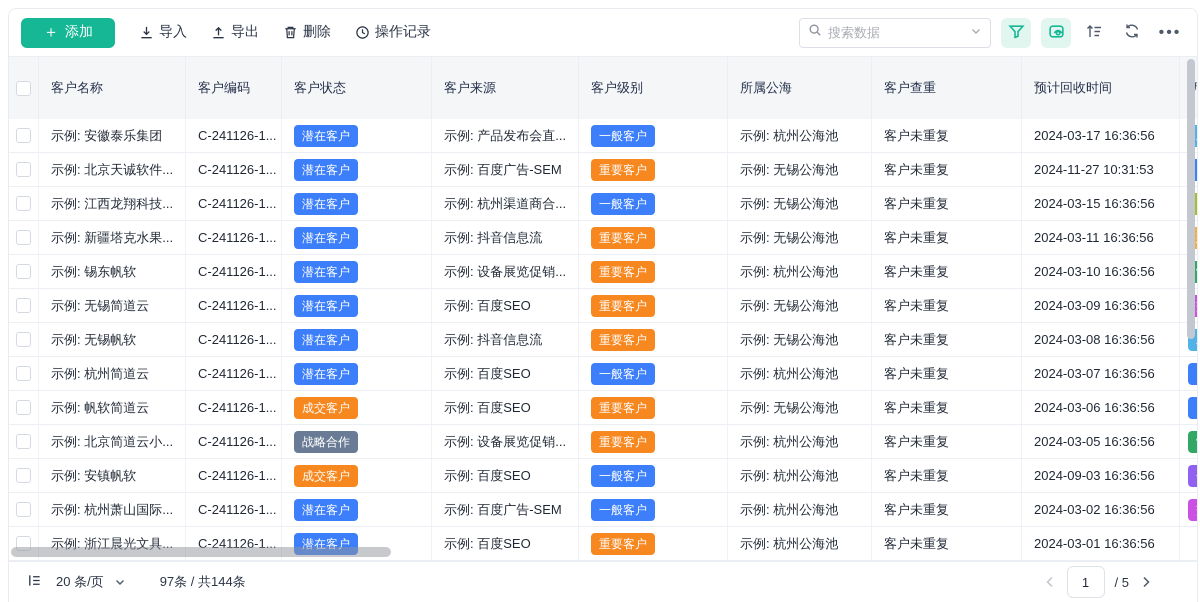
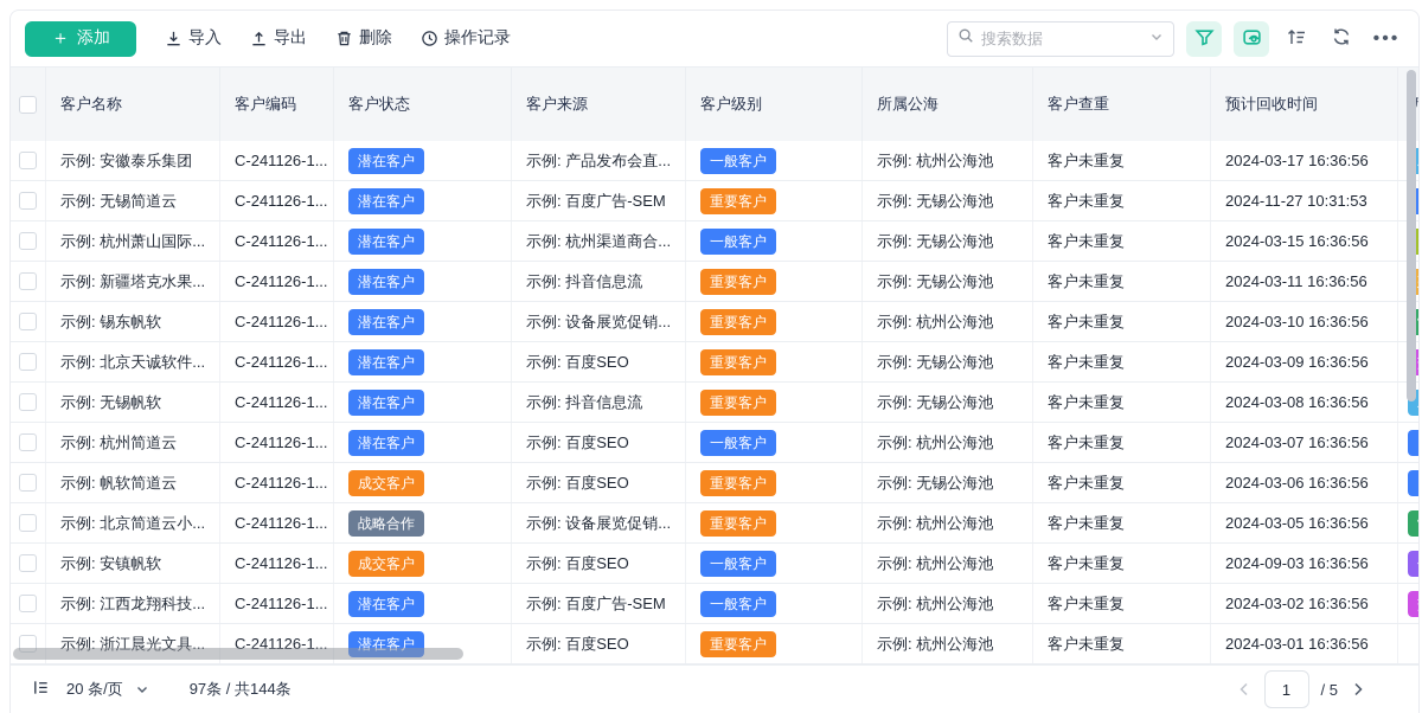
  ＋
  添加
  导入
  导出
  删除
  操作记录
  搜索数据
  •••
  客户名称
  客户编码
  客户状态
  客户来源
  客户级别
  所属公海
  客户查重
  预计回收时间
  示例: 安徽泰乐集团
  C-241126-1...
  潜在客户
  示例: 产品发布会直...
  一般客户
  示例: 杭州公海池
  客户未重复
  2024-03-17 16:36:56
- 示例: 北京天诚软件...
+ 示例: 无锡简道云
  C-241126-1...
  潜在客户
  示例: 百度广告-SEM
  重要客户
  示例: 无锡公海池
  客户未重复
  2024-11-27 10:31:53
- 示例: 江西龙翔科技...
+ 示例: 杭州萧山国际...
  C-241126-1...
  潜在客户
  示例: 杭州渠道商合...
  一般客户
  示例: 无锡公海池
  客户未重复
  2024-03-15 16:36:56
  示例: 新疆塔克水果...
  C-241126-1...
  潜在客户
  示例: 抖音信息流
  重要客户
  示例: 无锡公海池
  客户未重复
  2024-03-11 16:36:56
  示例: 锡东帆软
  C-241126-1...
  潜在客户
  示例: 设备展览促销...
  重要客户
  示例: 杭州公海池
  客户未重复
  2024-03-10 16:36:56
- 示例: 无锡简道云
+ 示例: 北京天诚软件...
  C-241126-1...
  潜在客户
  示例: 百度SEO
  重要客户
  示例: 无锡公海池
  客户未重复
  2024-03-09 16:36:56
  示例: 无锡帆软
  C-241126-1...
  潜在客户
  示例: 抖音信息流
  重要客户
  示例: 无锡公海池
  客户未重复
  2024-03-08 16:36:56
  示例: 杭州简道云
  C-241126-1...
  潜在客户
  示例: 百度SEO
  一般客户
  示例: 杭州公海池
  客户未重复
  2024-03-07 16:36:56
  示例: 帆软简道云
  C-241126-1...
  成交客户
  示例: 百度SEO
  重要客户
  示例: 无锡公海池
  客户未重复
  2024-03-06 16:36:56
  示例: 北京简道云小...
  C-241126-1...
  战略合作
  示例: 设备展览促销...
  重要客户
  示例: 杭州公海池
  客户未重复
  2024-03-05 16:36:56
  示例: 安镇帆软
  C-241126-1...
  成交客户
  示例: 百度SEO
  一般客户
  示例: 杭州公海池
  客户未重复
  2024-09-03 16:36:56
- 示例: 杭州萧山国际...
+ 示例: 江西龙翔科技...
  C-241126-1...
  潜在客户
  示例: 百度广告-SEM
  一般客户
  示例: 杭州公海池
  客户未重复
  2024-03-02 16:36:56
  示例: 浙江晨光文具...
  C-241126-1...
  潜在客户
  示例: 百度SEO
  重要客户
  示例: 杭州公海池
  客户未重复
  2024-03-01 16:36:56
  20 条/页
  97条 / 共144条
  1
  / 5
